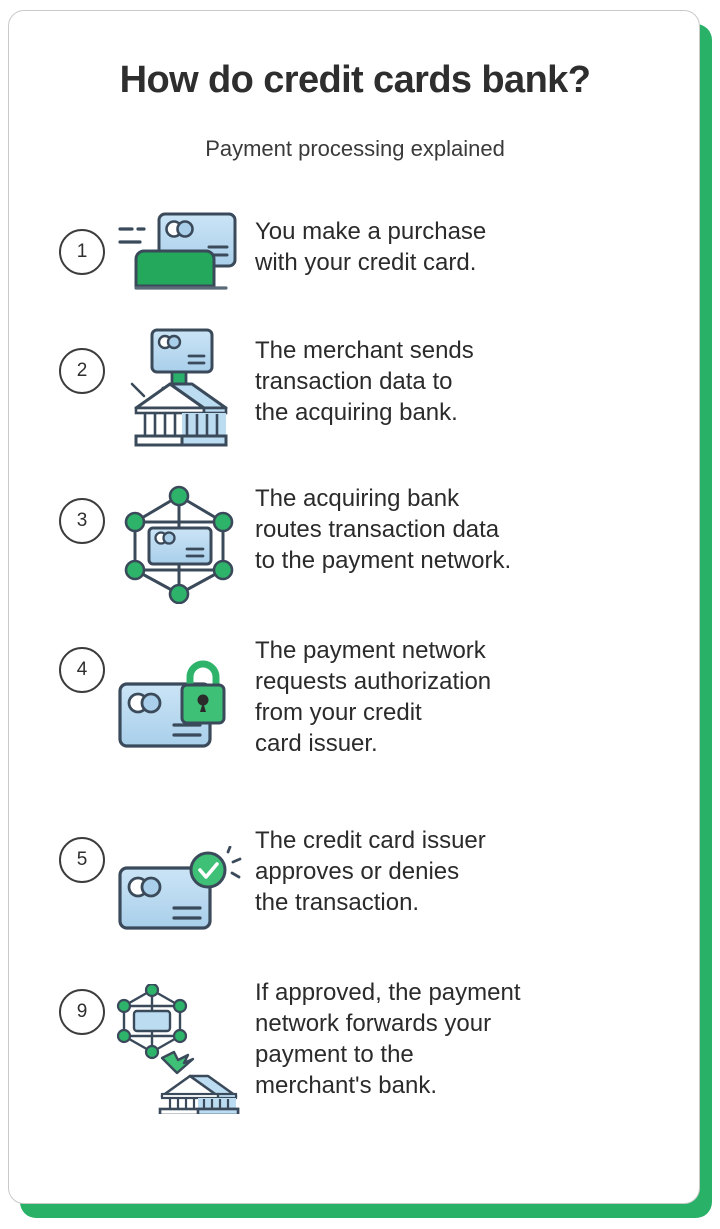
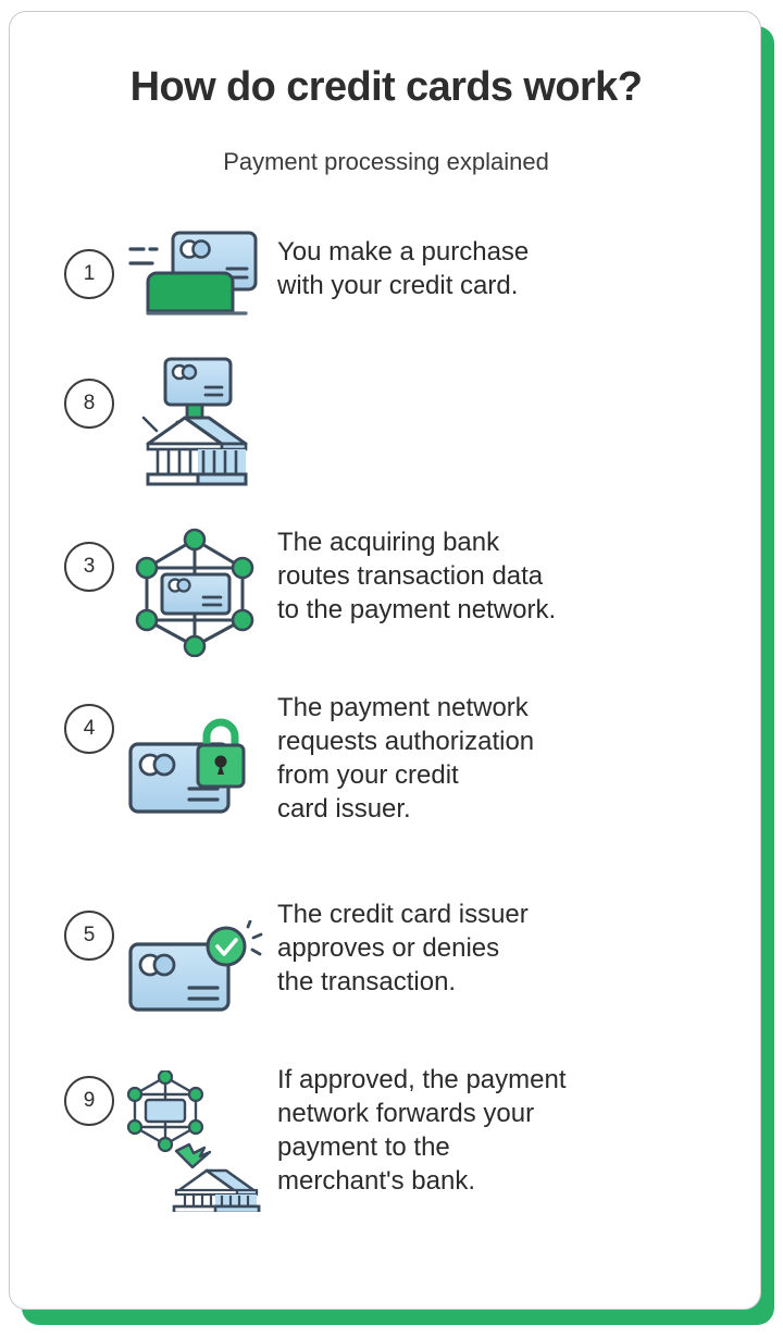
- How do credit cards bank?
+ How do credit cards work?
  Payment processing explained
  1
  You make a purchase
  with your credit card.
- 2
+ 8
- The merchant sends
- transaction data to
- the acquiring bank.
  3
  The acquiring bank
  routes transaction data
  to the payment network.
  4
  The payment network
  requests authorization
  from your credit
  card issuer.
  5
  The credit card issuer
  approves or denies
  the transaction.
  9
  If approved, the payment
  network forwards your
  payment to the
  merchant's bank.
